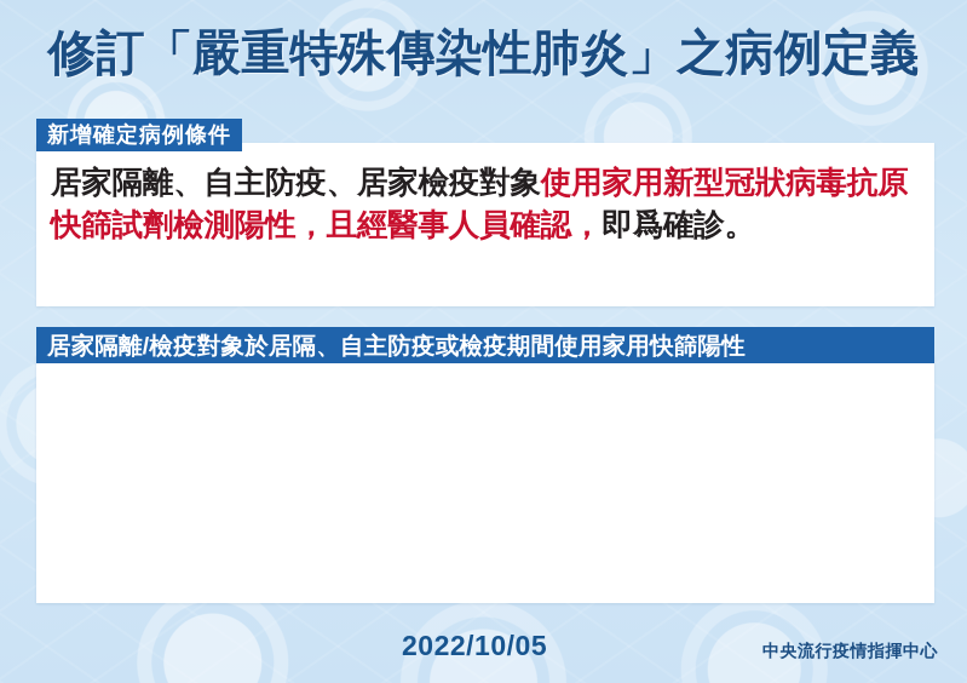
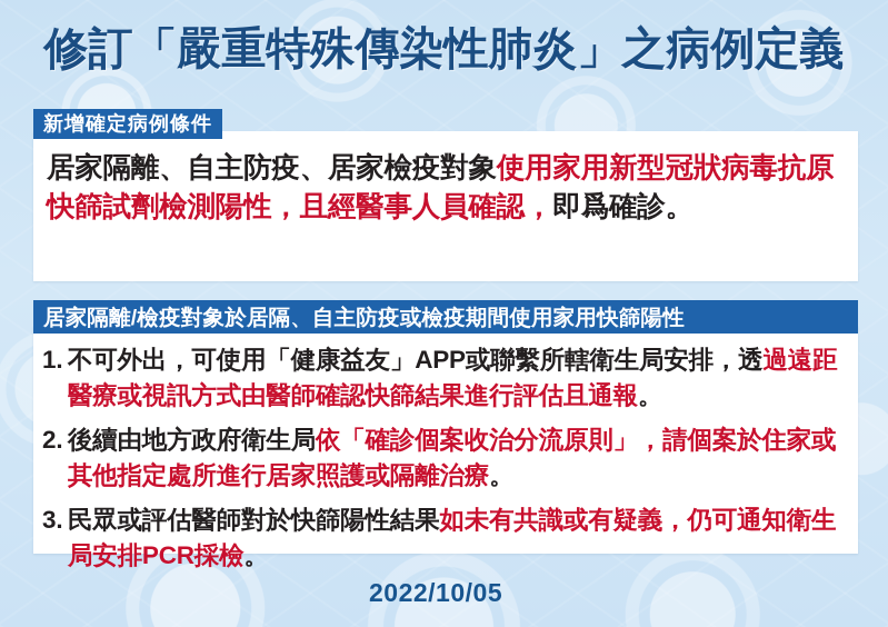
  修訂「嚴重特殊傳染性肺炎」之病例定義
  新增確定病例條件
  居家隔離、自主防疫、居家檢疫對象使用家用新型冠狀病毒抗原快篩試劑檢測陽性，且經醫事人員確認，即爲確診。
  居家隔離/檢疫對象於居隔、自主防疫或檢疫期間使用家用快篩陽性
+ 1.
+ 不可外出，可使用「健康益友」APP或聯繫所轄衛生局安排，透過遠距醫療或視訊方式由醫師確認快篩結果進行評估且通報。
+ 2.
+ 後續由地方政府衛生局依「確診個案收治分流原則」，請個案於住家或其他指定處所進行居家照護或隔離治療。
+ 3.
+ 民眾或評估醫師對於快篩陽性結果如未有共識或有疑義，仍可通知衛生局安排PCR採檢。
  2022/10/05
- 中央流行疫情指揮中心
